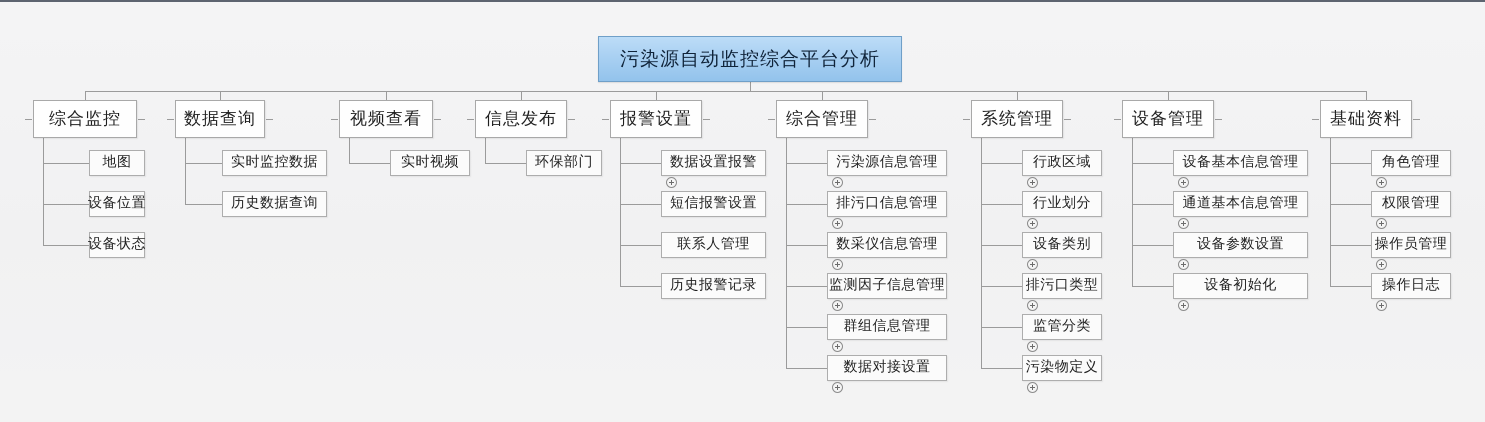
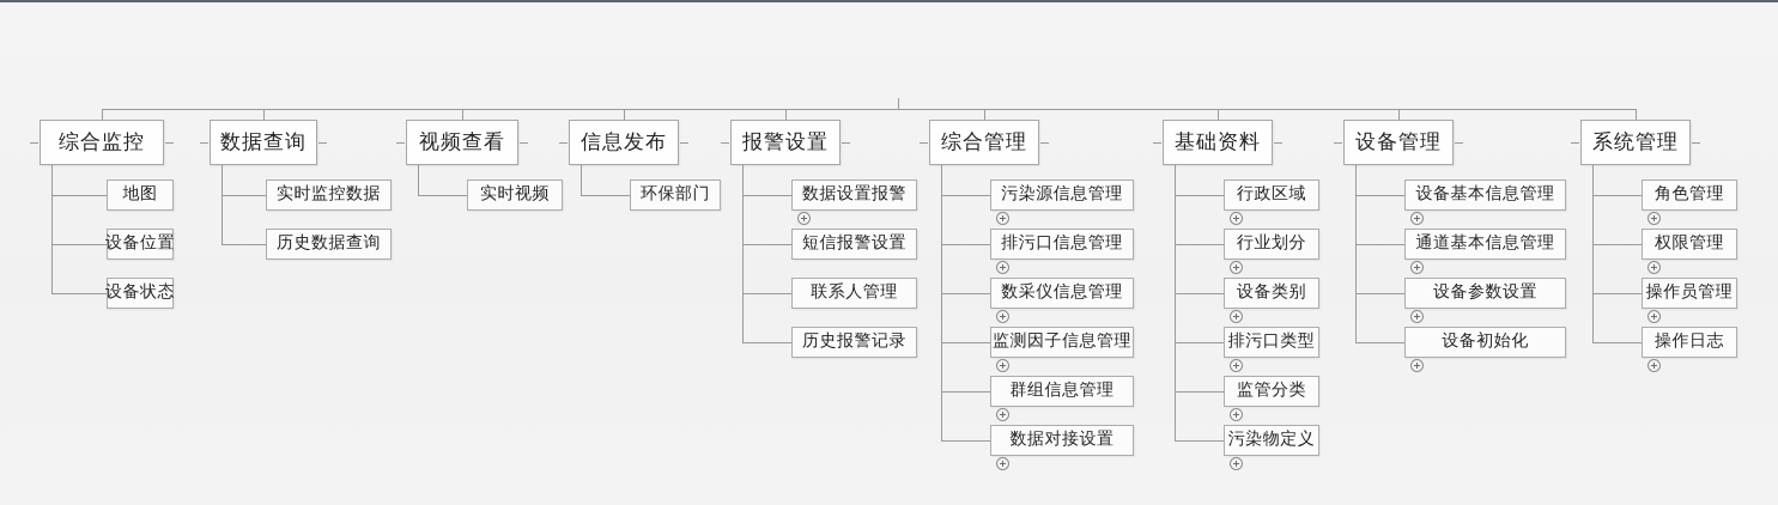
- 污染源自动监控综合平台分析
  综合监控
  地图
  设备位置
  设备状态
  数据查询
  实时监控数据
  历史数据查询
  视频查看
  实时视频
  信息发布
  环保部门
  报警设置
  数据设置报警
  短信报警设置
  联系人管理
  历史报警记录
  综合管理
  污染源信息管理
  排污口信息管理
  数采仪信息管理
  监测因子信息管理
  群组信息管理
  数据对接设置
- 系统管理
+ 基础资料
  行政区域
  行业划分
  设备类别
  排污口类型
  监管分类
  污染物定义
  设备管理
  设备基本信息管理
  通道基本信息管理
  设备参数设置
  设备初始化
- 基础资料
+ 系统管理
  角色管理
  权限管理
  操作员管理
  操作日志
